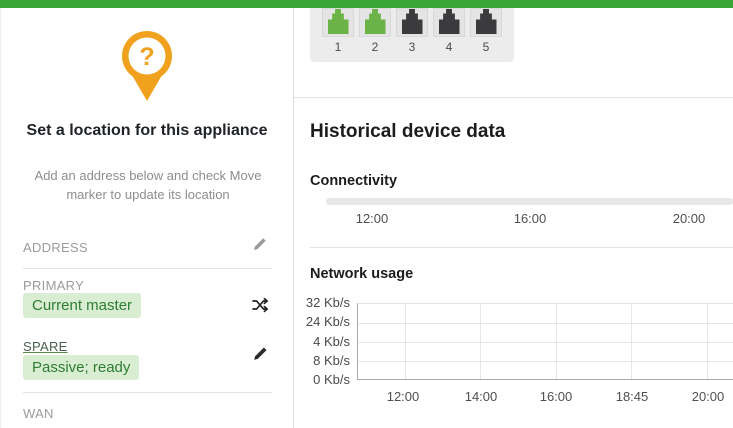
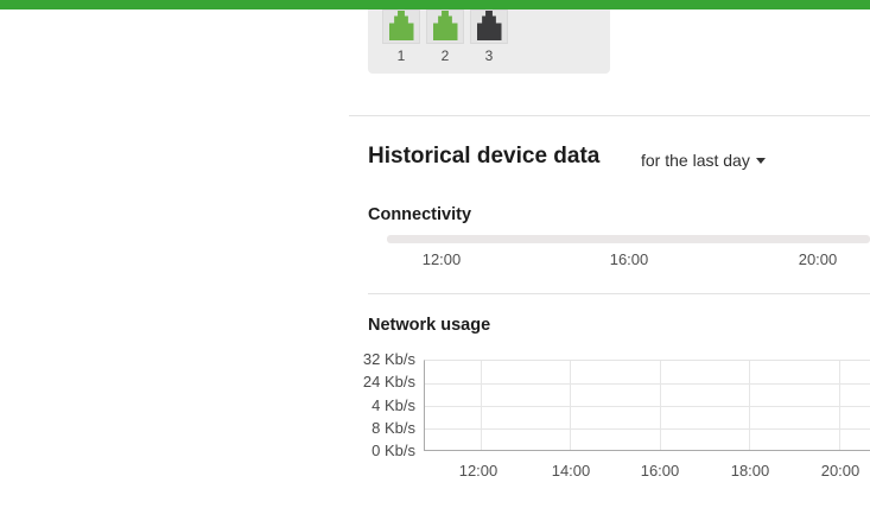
- ?
- Set a location for this appliance
- Add an address below and check Move marker to update its location
- ADDRESS
- PRIMARY
- Current master
- SPARE
- Passive; ready
- WAN
  1
  2
  3
- 4
- 5
  Historical device data
+ for the last day
  Connectivity
  12:00
  16:00
  20:00
  Network usage
  32 Kb/s
  24 Kb/s
  4 Kb/s
  8 Kb/s
  0 Kb/s
  12:00
  14:00
  16:00
- 18:45
+ 18:00
  20:00
